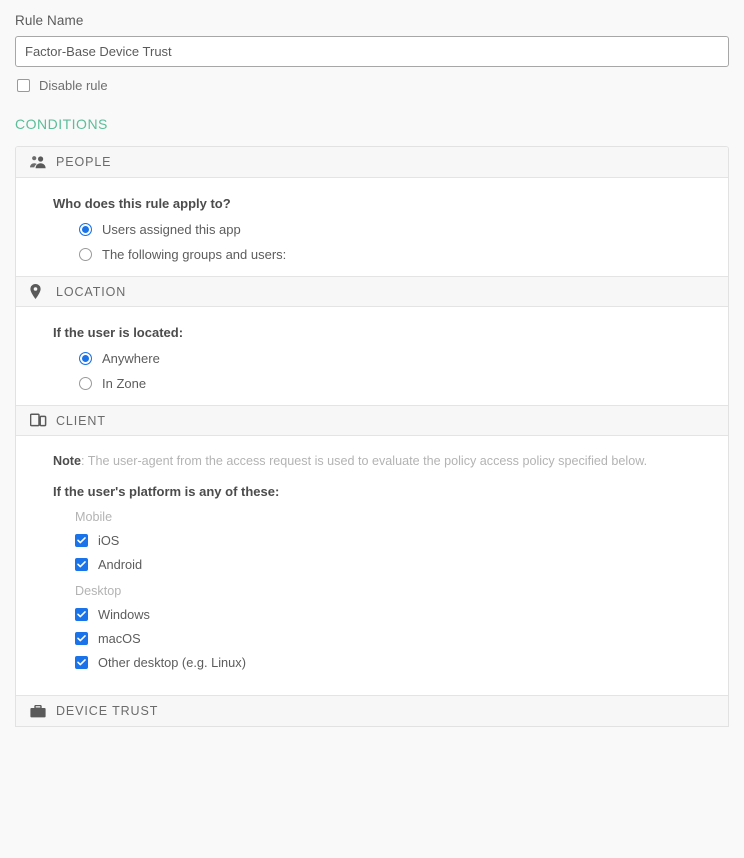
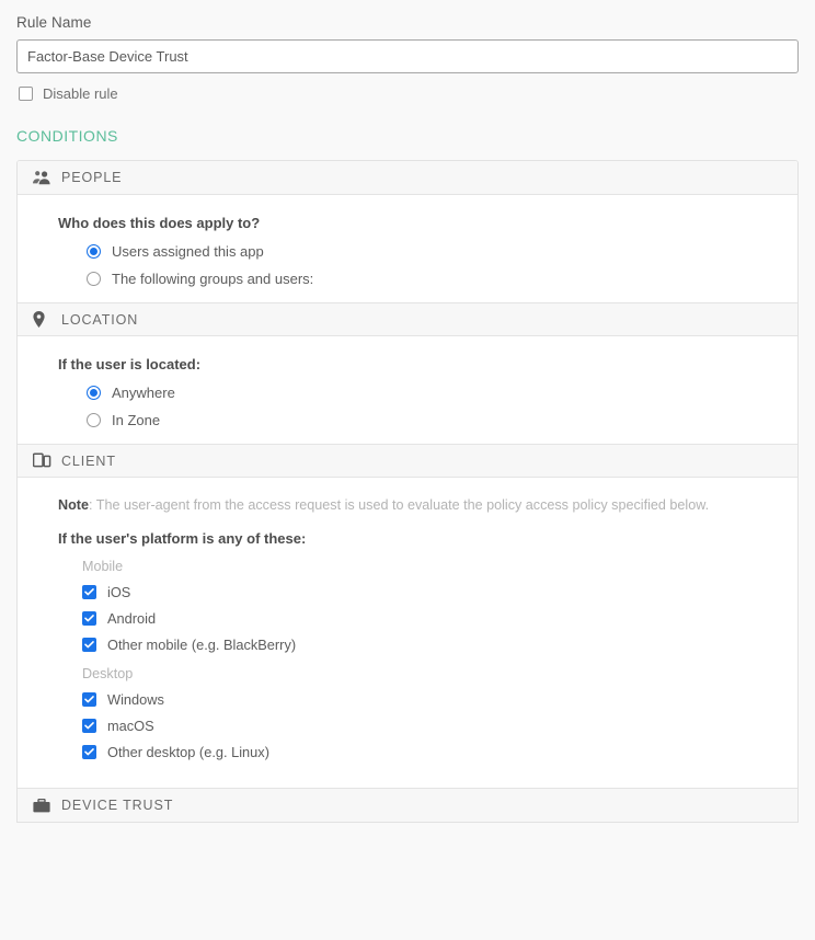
  Rule Name
  Factor-Base Device Trust
  Disable rule
  CONDITIONS
  PEOPLE
- Who does this rule apply to?
+ Who does this does apply to?
  Users assigned this app
  The following groups and users:
  LOCATION
  If the user is located:
  Anywhere
  In Zone
  CLIENT
  Note: The user-agent from the access request is used to evaluate the policy access policy specified below.
  If the user's platform is any of these:
  Mobile
  iOS
  Android
+ Other mobile (e.g. BlackBerry)
  Desktop
  Windows
  macOS
  Other desktop (e.g. Linux)
  DEVICE TRUST
